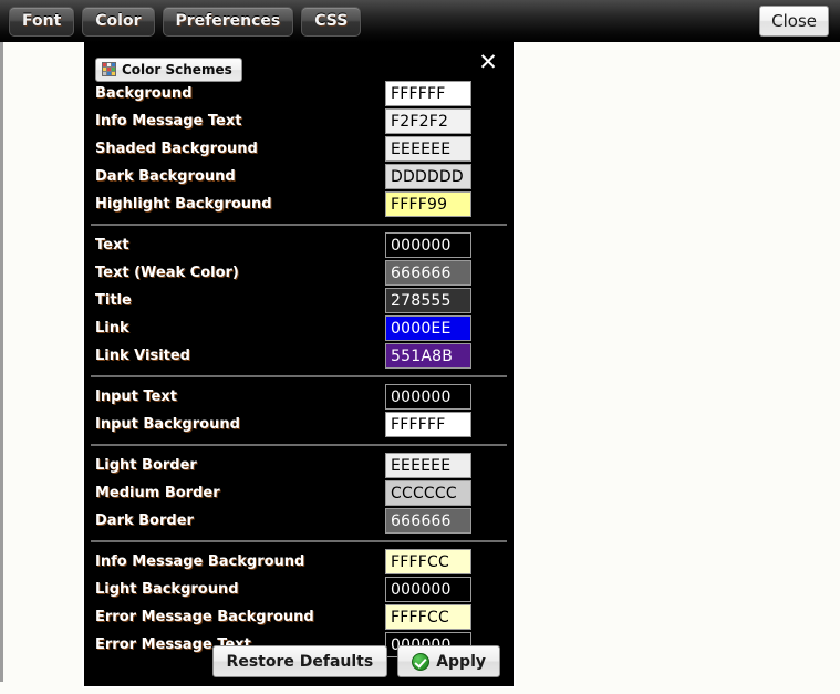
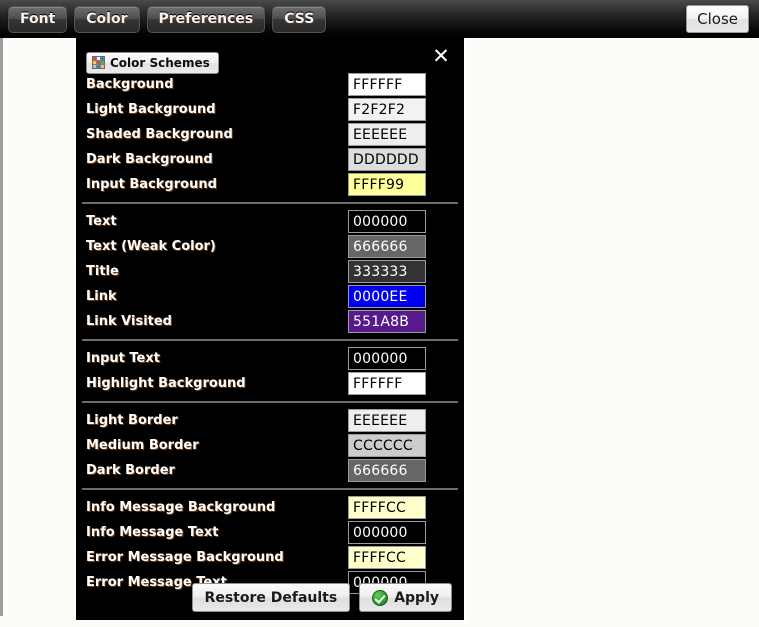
  Font
  Color
  Preferences
  CSS
  Close
  Color Schemes
  ✕
  Background
  FFFFFF
- Info Message Text
+ Light Background
  F2F2F2
  Shaded Background
  EEEEEE
  Dark Background
  DDDDDD
- Highlight Background
+ Input Background
  FFFF99
  Text
  000000
  Text (Weak Color)
  666666
  Title
- 278555
+ 333333
  Link
  0000EE
  Link Visited
  551A8B
  Input Text
  000000
- Input Background
+ Highlight Background
  FFFFFF
  Light Border
  EEEEEE
  Medium Border
  CCCCCC
  Dark Border
  666666
  Info Message Background
  FFFFCC
- Light Background
+ Info Message Text
  000000
  Error Message Background
  FFFFCC
  Error Message
  Restore Defaults
  Apply
